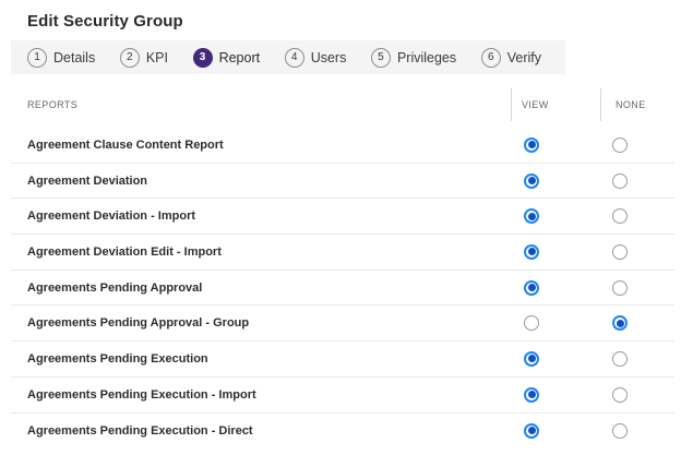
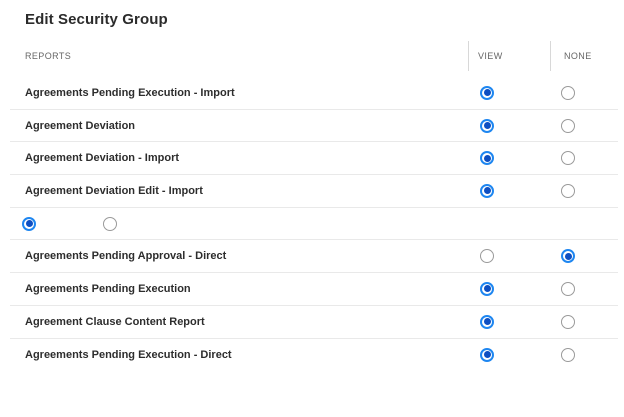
  Edit Security Group
- 1
- Details
- 2
- KPI
- 3
- Report
- 4
- Users
- 5
- Privileges
- 6
- Verify
  REPORTS
  VIEW
  NONE
- Agreement Clause Content Report
+ Agreements Pending Execution - Import
  Agreement Deviation
  Agreement Deviation - Import
  Agreement Deviation Edit - Import
- Agreements Pending Approval
- Agreements Pending Approval - Group
+ Agreements Pending Approval - Direct
  Agreements Pending Execution
- Agreements Pending Execution - Import
+ Agreement Clause Content Report
  Agreements Pending Execution - Direct
